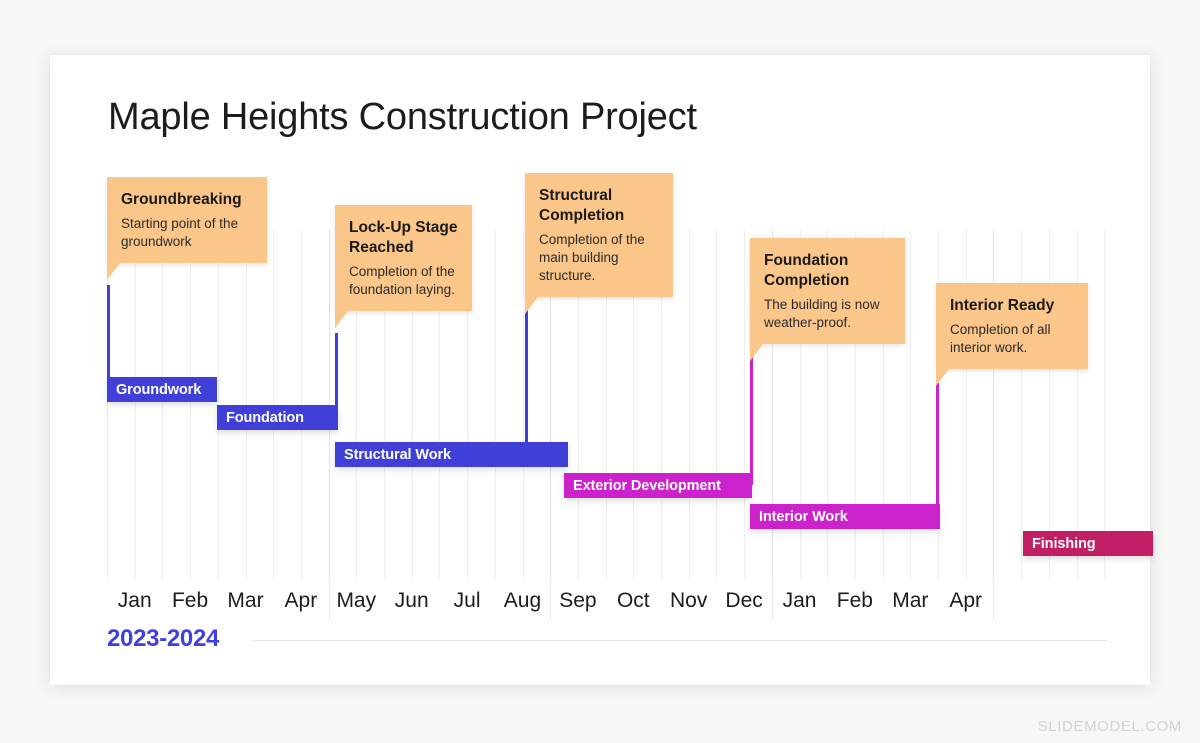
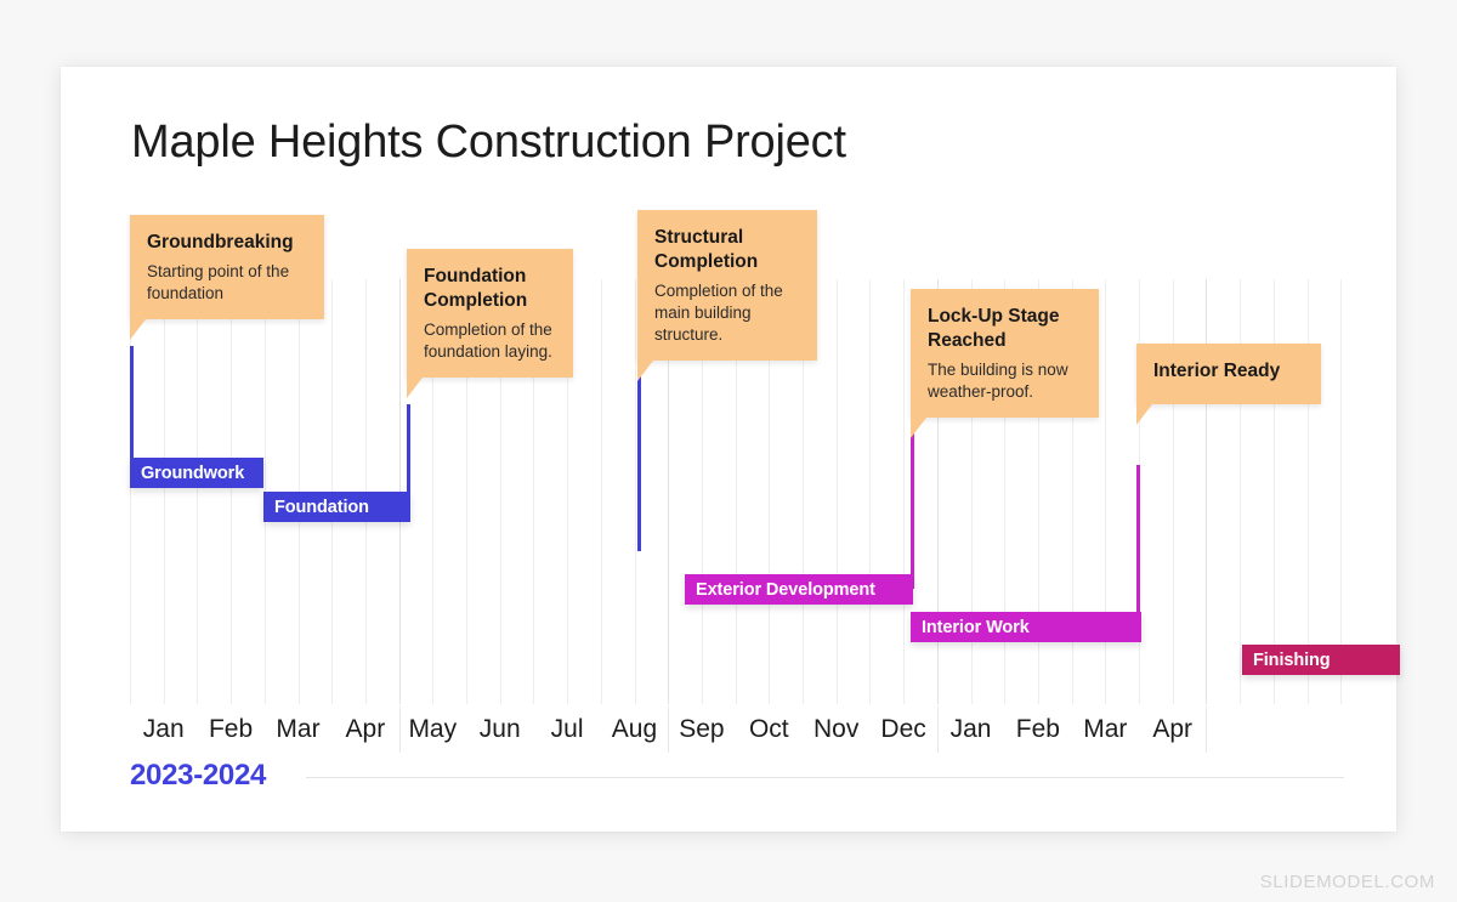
  Maple Heights Construction Project
  Groundwork
  Foundation
- Structural Work
  Exterior Development
  Interior Work
  Finishing
  Groundbreaking
- Starting point of the groundwork
+ Starting point of the foundation
- Lock-Up Stage Reached
+ Foundation Completion
  Completion of the foundation laying.
  Structural Completion
  Completion of the main building structure.
- Foundation Completion
+ Lock-Up Stage Reached
  The building is now weather-proof.
  Interior Ready
- Completion of all interior work.
  Jan
  Feb
  Mar
  Apr
  May
  Jun
  Jul
  Aug
  Sep
  Oct
  Nov
  Dec
  Jan
  Feb
  Mar
  Apr
  2023-2024
  SLIDEMODEL.COM
